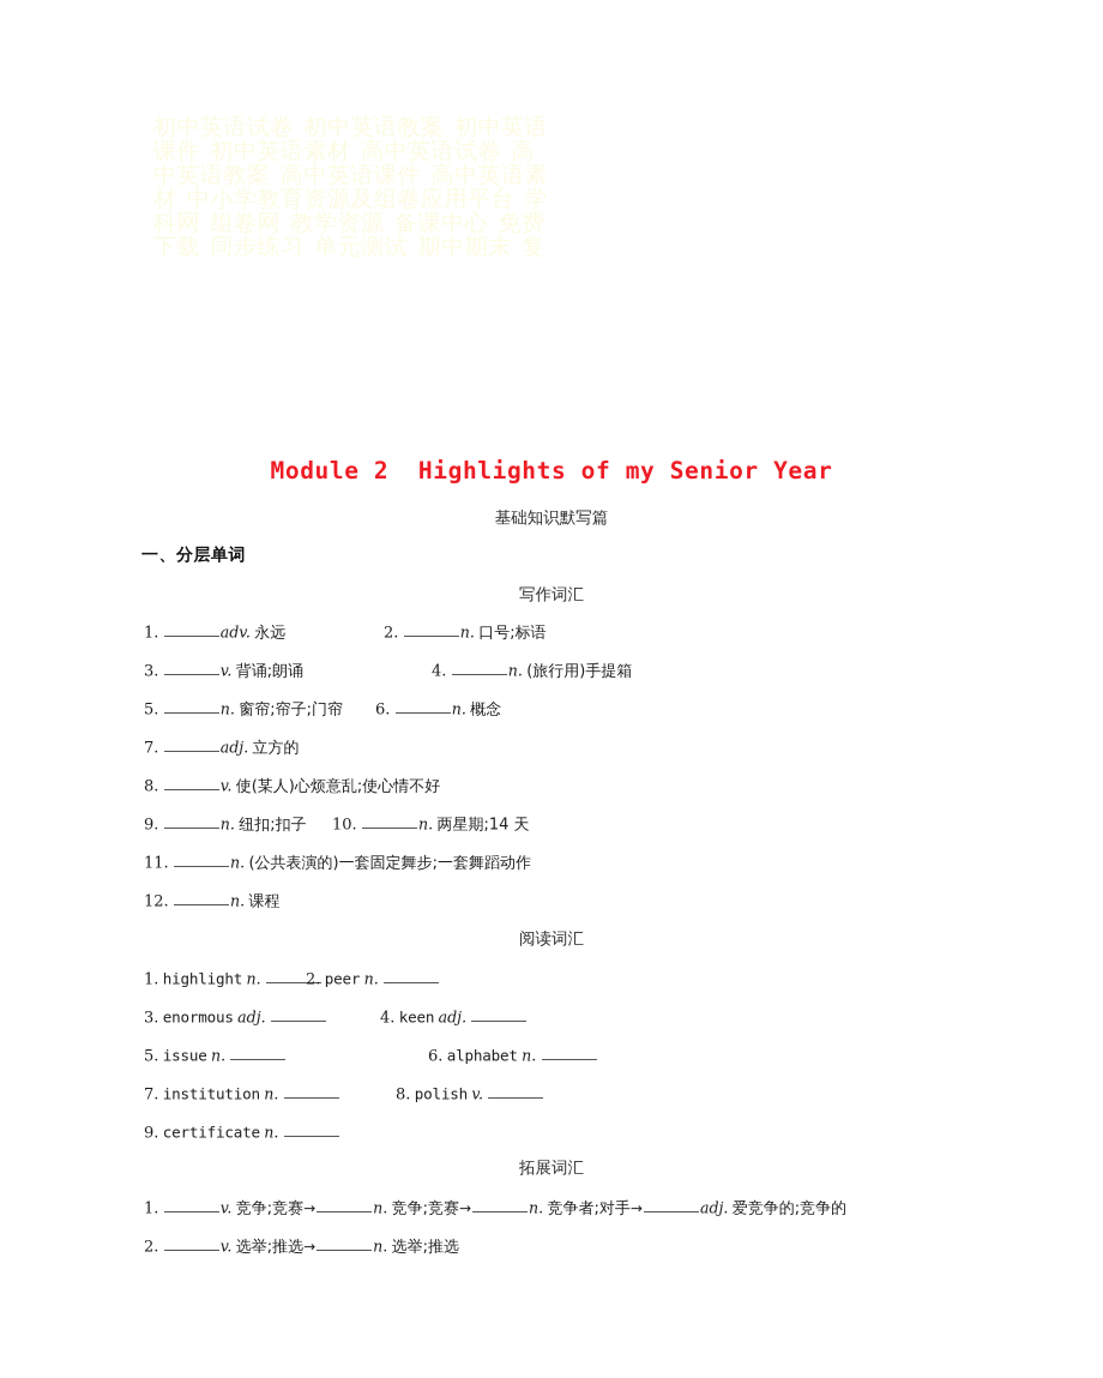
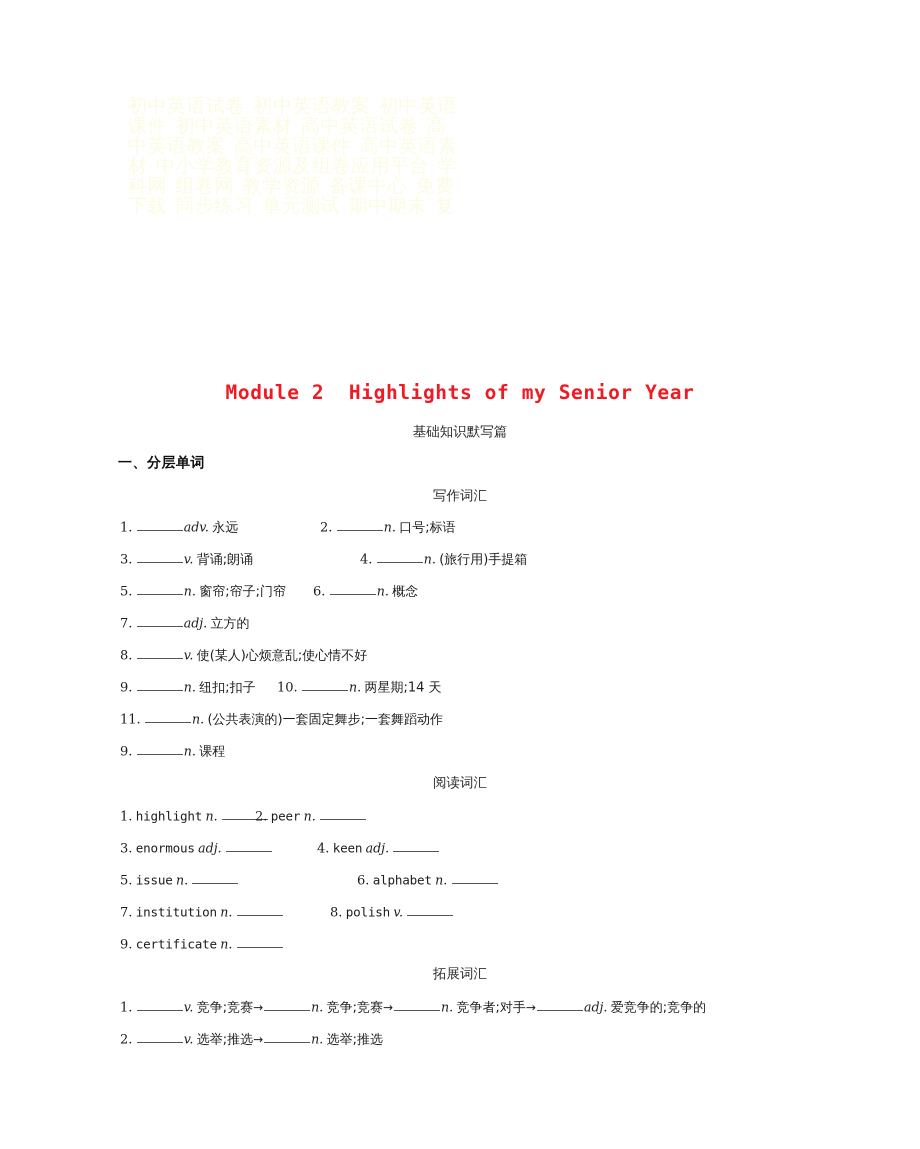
  初中英语试卷 初中英语教案 初中英语课件 初中英语素材 高中英语试卷 高中英语教案 高中英语课件 高中英语素材 中小学教育资源及组卷应用平台 学科网 组卷网 教学资源 备课中心 免费下载 同步练习 单元测试 期中期末 复
  Module 2 Highlights of my Senior Year
  基础知识默写篇
  一、分层单词
  写作词汇
  阅读词汇
  拓展词汇
  1. adv. 永远
  2. n. 口号;标语
  3. v. 背诵;朗诵
  4. n. (旅行用)手提箱
  5. n. 窗帘;帘子;门帘
  6. n. 概念
  7. adj. 立方的
  8. v. 使(某人)心烦意乱;使心情不好
  9. n. 纽扣;扣子
  10. n. 两星期;14 天
  11. n. (公共表演的)一套固定舞步;一套舞蹈动作
- 12. n. 课程
+ 9. n. 课程
  1. highlight n.
  2. peer n.
  3. enormous adj.
  4. keen adj.
  5. issue n.
  6. alphabet n.
  7. institution n.
  8. polish v.
  9. certificate n.
  1. v. 竞争;竞赛→ n. 竞争;竞赛→ n. 竞争者;对手→ adj. 爱竞争的;竞争的
  2. v. 选举;推选→ n. 选举;推选
